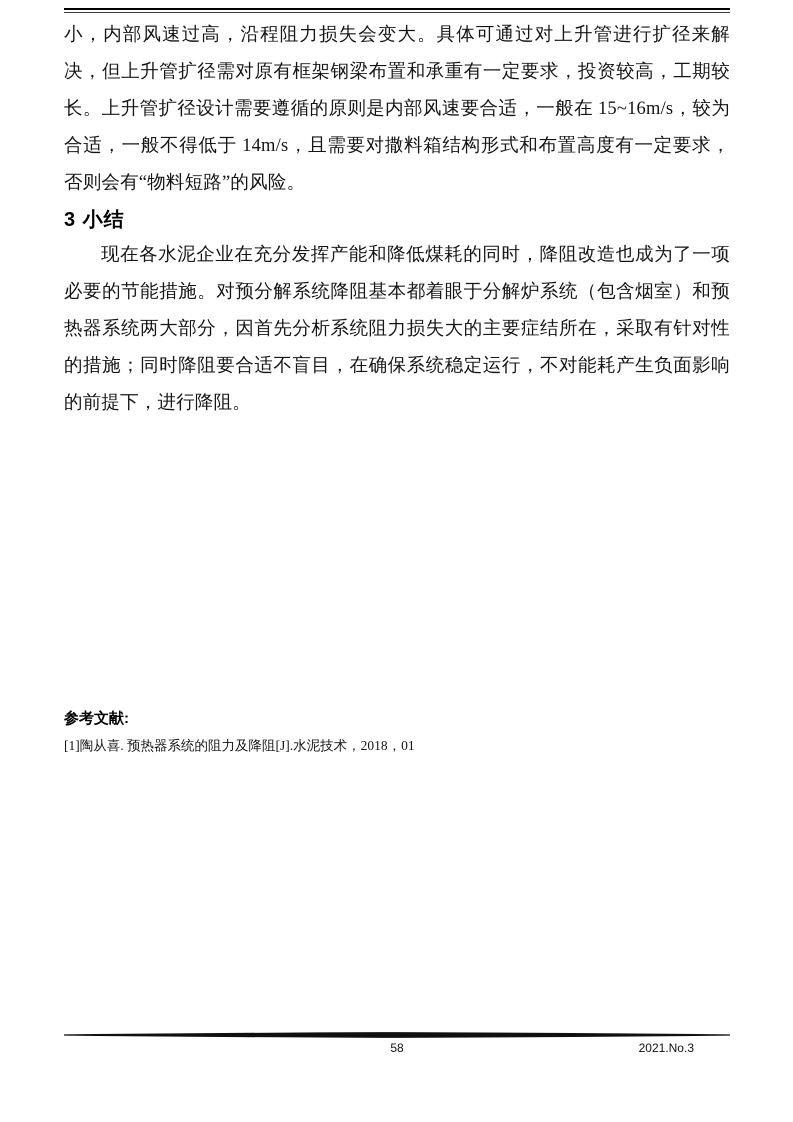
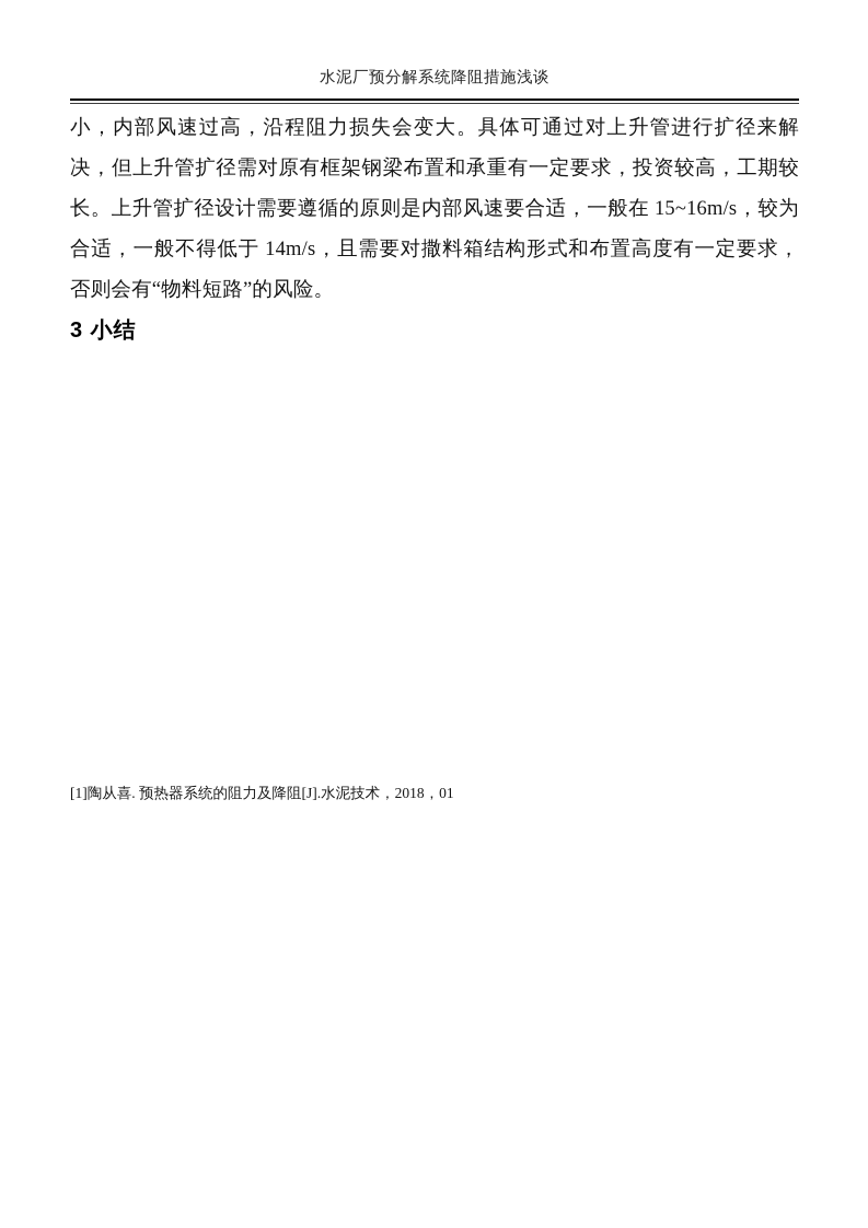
+ 水泥厂预分解系统降阻措施浅谈
  小，内部风速过高，沿程阻力损失会变大。具体可通过对上升管进行扩径来解决，但上升管扩径需对原有框架钢梁布置和承重有一定要求，投资较高，工期较长。上升管扩径设计需要遵循的原则是内部风速要合适，一般在 15~16m/s，较为合适，一般不得低于 14m/s，且需要对撒料箱结构形式和布置高度有一定要求，否则会有“物料短路”的风险。
  3 小结
- 现在各水泥企业在充分发挥产能和降低煤耗的同时，降阻改造也成为了一项必要的节能措施。对预分解系统降阻基本都着眼于分解炉系统（包含烟室）和预热器系统两大部分，因首先分析系统阻力损失大的主要症结所在，采取有针对性的措施；同时降阻要合适不盲目，在确保系统稳定运行，不对能耗产生负面影响的前提下，进行降阻。
- 参考文献:
  [1]陶从喜. 预热器系统的阻力及降阻[J].水泥技术，2018，01
- 58
- 2021.No.3
